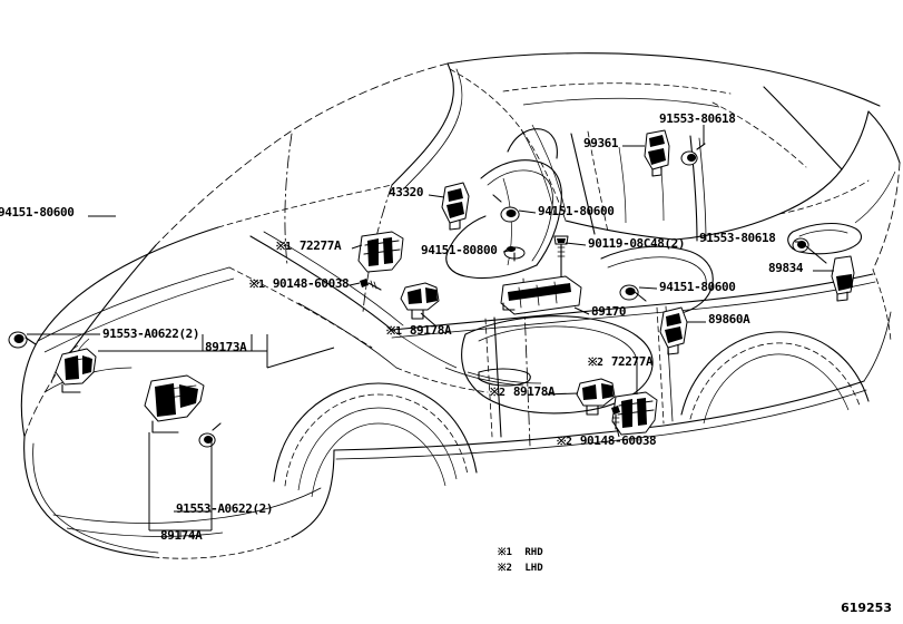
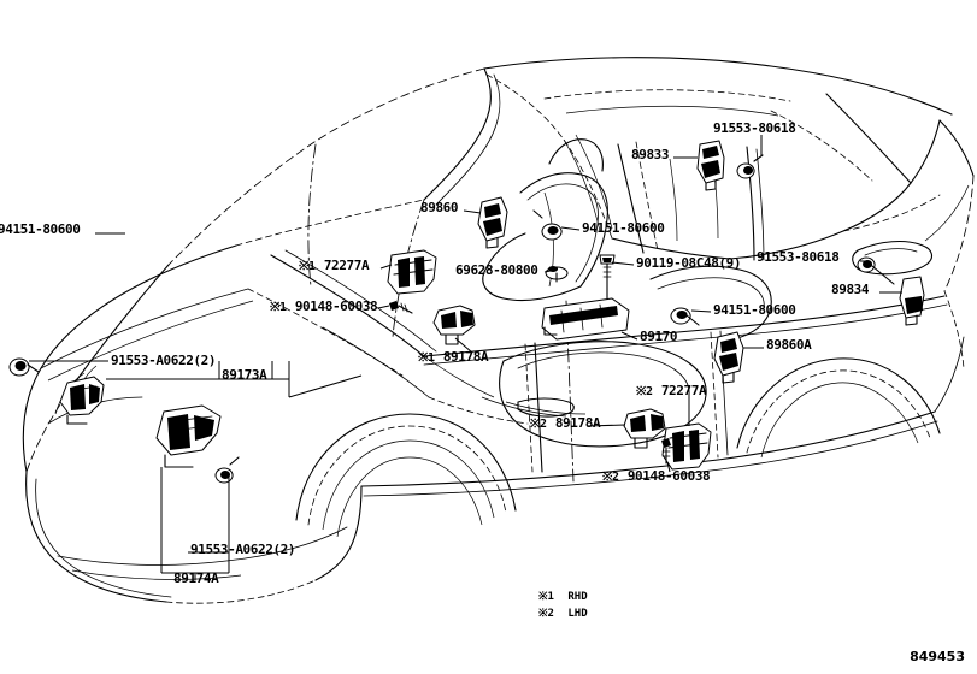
  91553-80618
- 99361
+ 89833
- 43320
+ 89860
  94151-80600
  94151-80600
- 90119-08C48(2)
+ 90119-08C48(9)
  91553-80618
  ※1 72277A
- 94151-80800
+ 69628-80800
  89834
  ※1 90148-60038
  94151-80600
  89170
  89860A
  91553-A0622(2)
  ※1 89178A
  89173A
  ※2 72277A
  ※2 89178A
  ※2 90148-60038
  91553-A0622(2)
  89174A
  ※1 RHD
  ※2 LHD
- 619253
+ 849453
